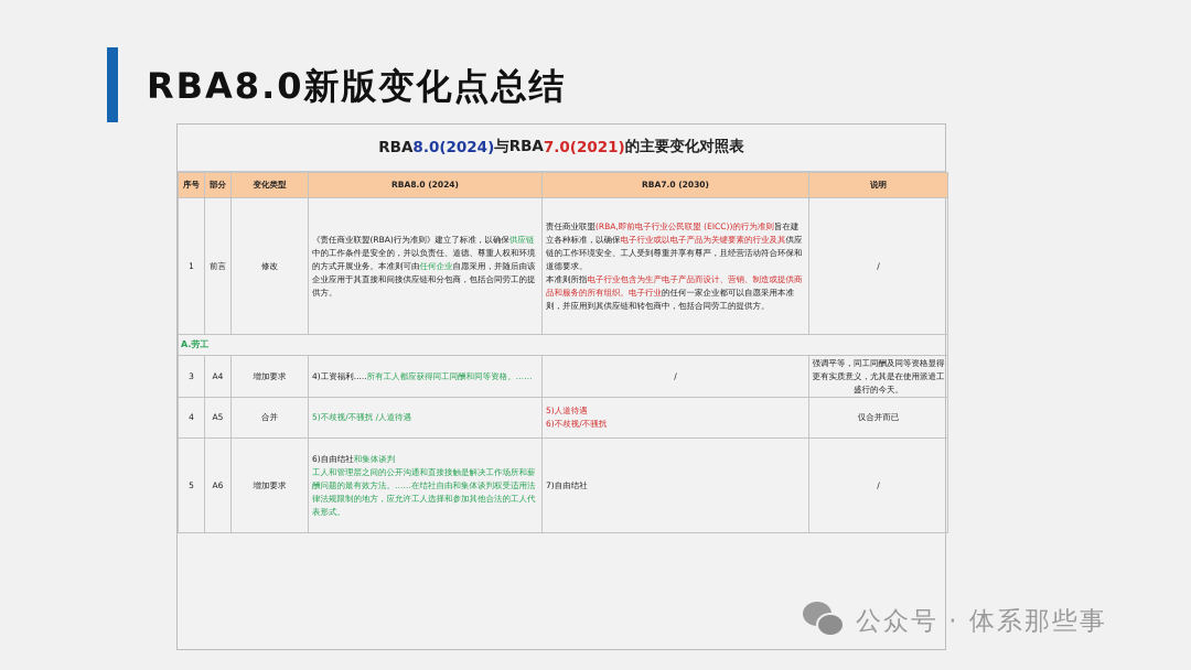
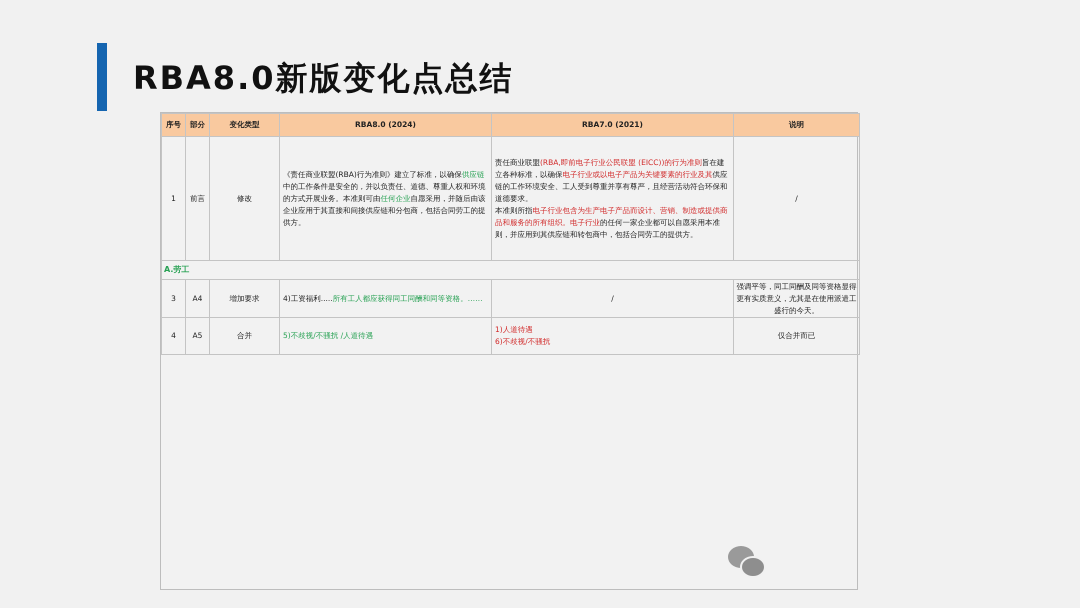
  RBA8.0新版变化点总结
- RBA
- 8.0(2024)
- 与RBA
- 7.0(2021)
- 的主要变化对照表
- 序号	部分	变化类型	RBA8.0 (2024)	RBA7.0 (2030)	说明
+ 序号	部分	变化类型	RBA8.0 (2024)	RBA7.0 (2021)	说明
  1	前言	修改	《责任商业联盟(RBA)行为准则》建立了标准，以确保供应链中的工作条件是安全的，并以负责任、道德、尊重人权和环境的方式开展业务。本准则可由任何企业自愿采用，并随后由该企业应用于其直接和间接供应链和分包商，包括合同劳工的提供方。	责任商业联盟(RBA,即前电子行业公民联盟 (EICC))的行为准则旨在建立各种标准，以确保电子行业或以电子产品为关键要素的行业及其供应链的工作环境安全、工人受到尊重并享有尊严，且经营活动符合环保和道德要求。本准则所指电子行业包含为生产电子产品而设计、营销、制造或提供商品和服务的所有组织。电子行业的任何一家企业都可以自愿采用本准则，并应用到其供应链和转包商中，包括合同劳工的提供方。	/
  A.劳工
  3	A4	增加要求	4)工资福利.....所有工人都应获得同工同酬和同等资格。……	/	强调平等，同工同酬及同等资格显得更有实质意义，尤其是在使用派遣工盛行的今天。
- 4	A5	合并	5)不歧视/不骚扰 /人道待遇	5)人道待遇6)不歧视/不骚扰	仅合并而已
+ 4	A5	合并	5)不歧视/不骚扰 /人道待遇	1)人道待遇6)不歧视/不骚扰	仅合并而已
- 5	A6	增加要求	6)自由结社和集体谈判工人和管理层之间的公开沟通和直接接触是解决工作场所和薪酬问题的最有效方法。……在结社自由和集体谈判权受适用法律法规限制的地方，应允许工人选择和参加其他合法的工人代表形式。	7)自由结社	/
- 公众号 · 体系那些事
